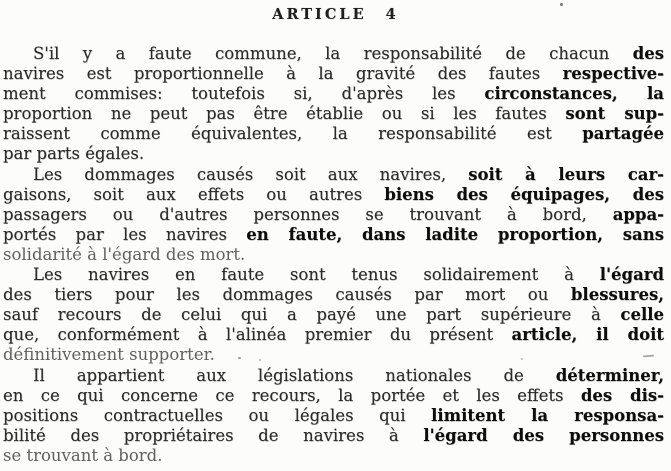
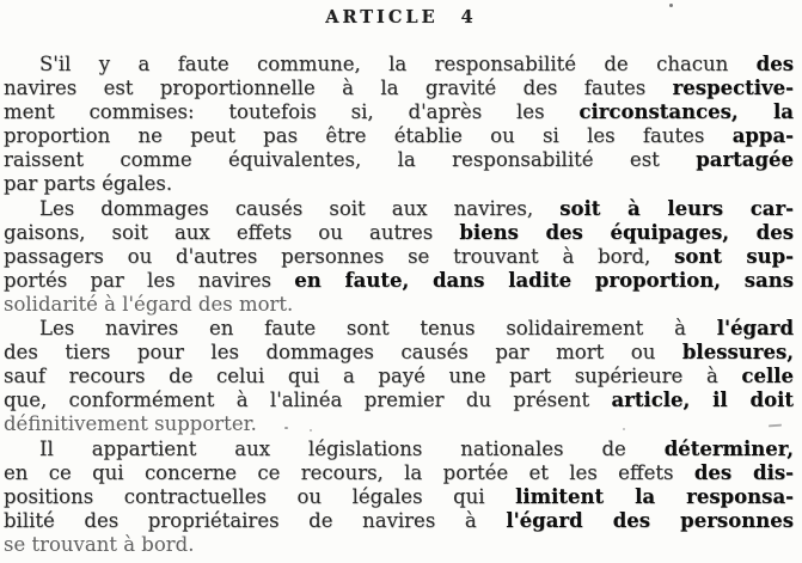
  ARTICLE 4
  S'il y a faute commune, la responsabilité de chacun des
  navires est proportionnelle à la gravité des fautes respective-
  ment commises: toutefois si, d'après les circonstances, la
- proportion ne peut pas être établie ou si les fautes sont sup-
+ proportion ne peut pas être établie ou si les fautes appa-
  raissent comme équivalentes, la responsabilité est partagée
  par parts égales.
  Les dommages causés soit aux navires, soit à leurs car-
  gaisons, soit aux effets ou autres biens des équipages, des
- passagers ou d'autres personnes se trouvant à bord, appa-
+ passagers ou d'autres personnes se trouvant à bord, sont sup-
  portés par les navires en faute, dans ladite proportion, sans
  solidarité à l'égard des mort.
  Les navires en faute sont tenus solidairement à l'égard
  des tiers pour les dommages causés par mort ou blessures,
  sauf recours de celui qui a payé une part supérieure à celle
  que, conformément à l'alinéa premier du présent article, il doit
  définitivement supporter.
  Il appartient aux législations nationales de déterminer,
  en ce qui concerne ce recours, la portée et les effets des dis-
  positions contractuelles ou légales qui limitent la responsa-
  bilité des propriétaires de navires à l'égard des personnes
  se trouvant à bord.
